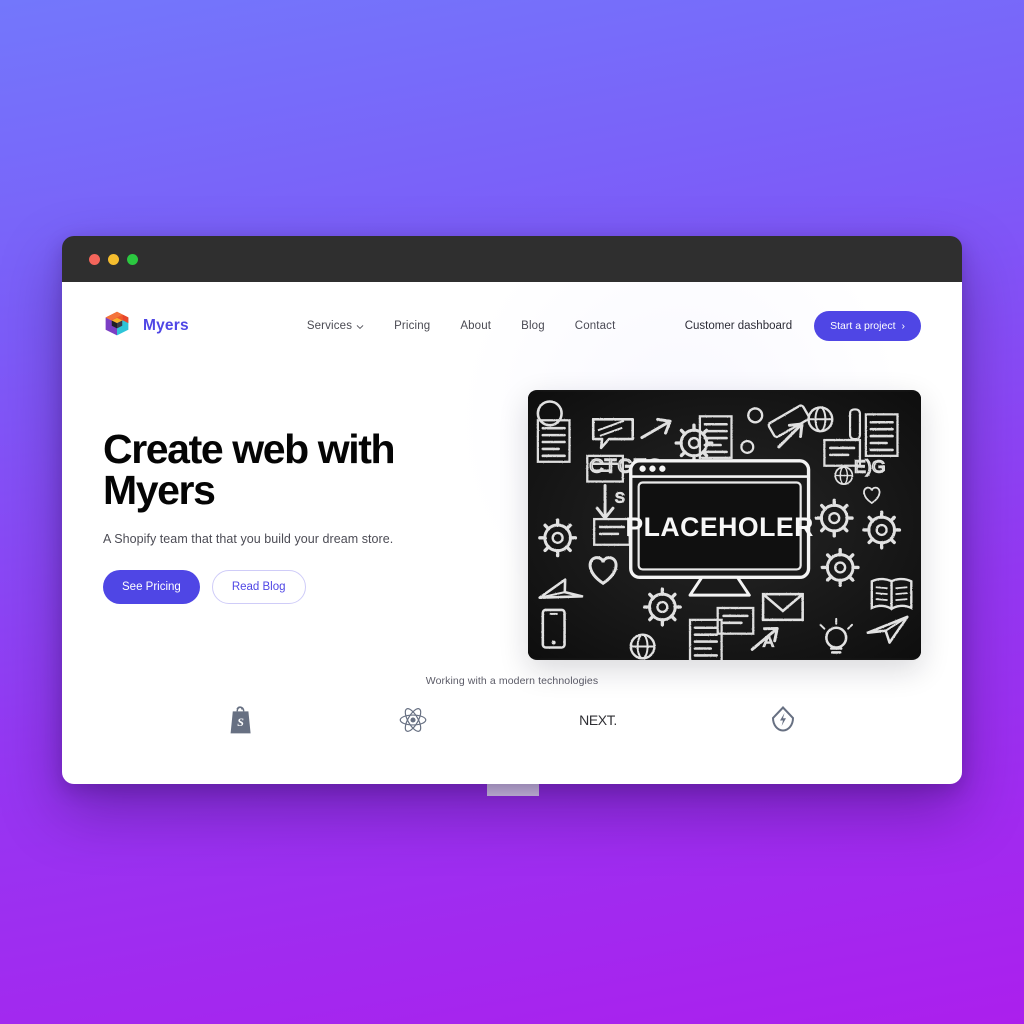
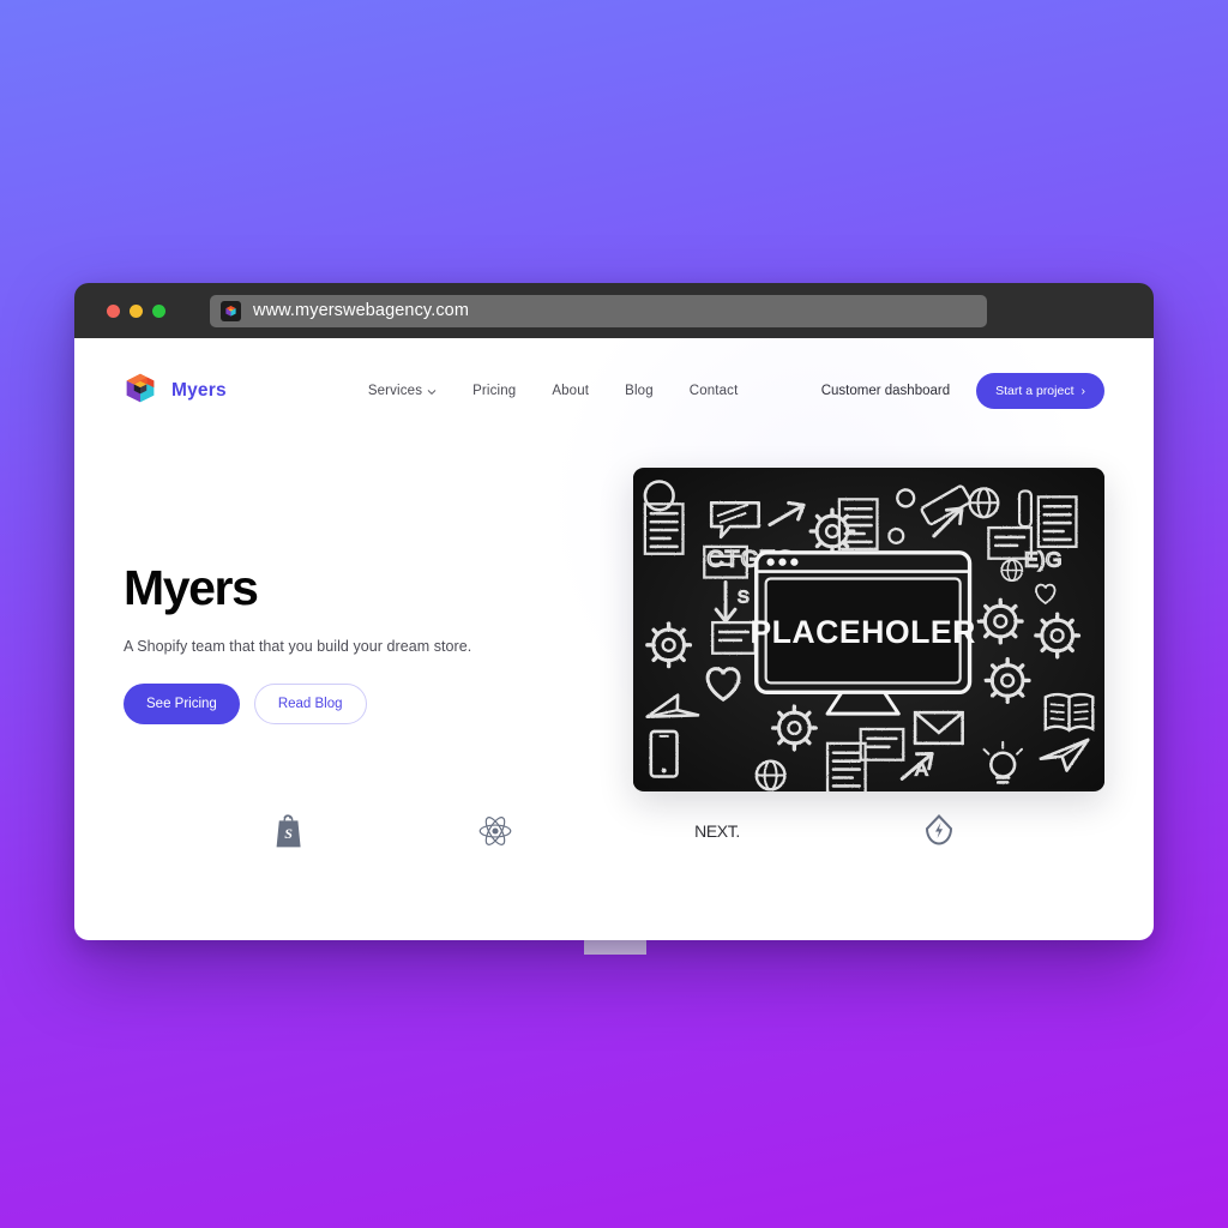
+ www.myerswebagency.com
  Myers
  Services
  Pricin
- Create web with
  Myers
  A Shopify team that that you build your dream store.
  See Pricing
  Read Blog
  E)G
  S
  A
  PLACEHOLER
- Working with a modern technologies
  S
  NEXT.
